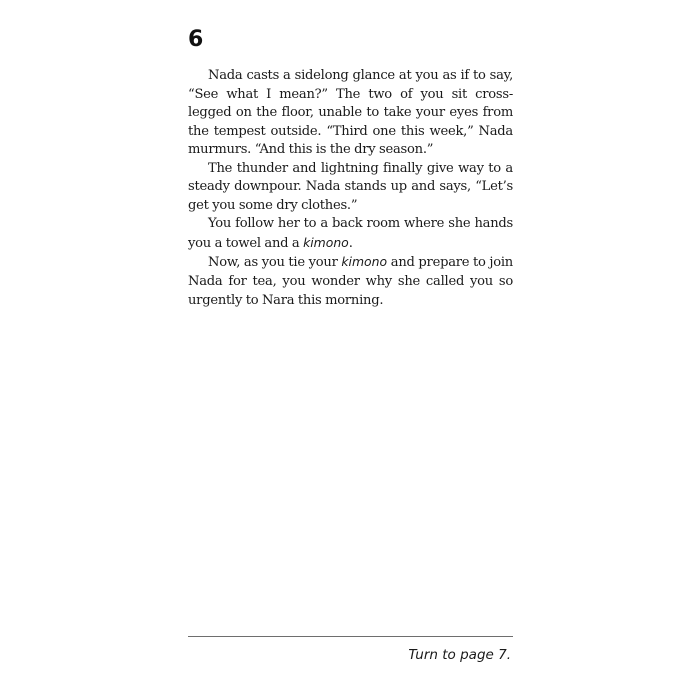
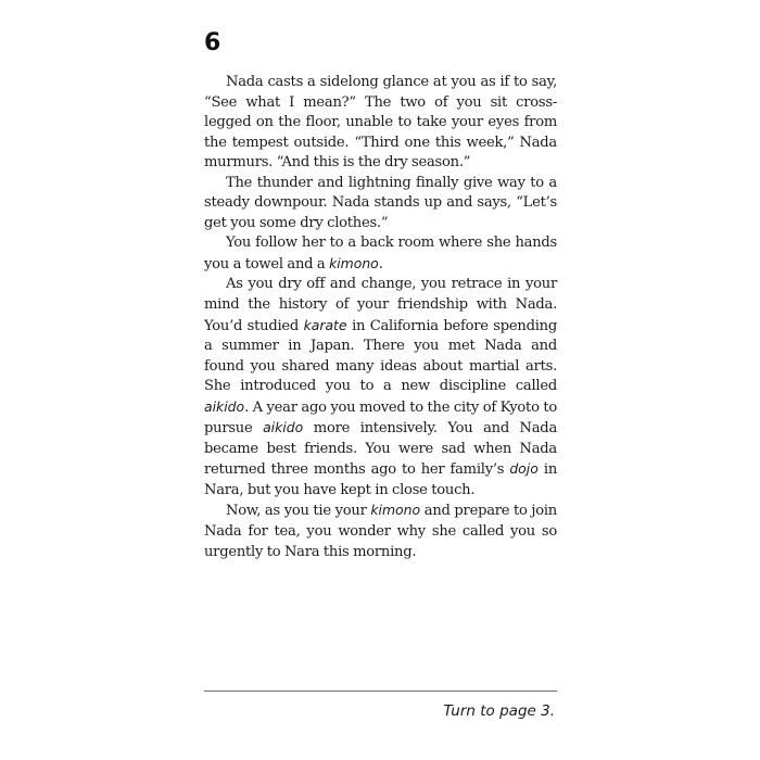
  6
  Nada casts a sidelong glance at you as if to say, “See what I mean?” The two of you sit cross-legged on the floor, unable to take your eyes from the tempest outside. “Third one this week,” Nada murmurs. “And this is the dry season.”
  The thunder and lightning finally give way to a steady downpour. Nada stands up and says, “Let’s get you some dry clothes.”
  You follow her to a back room where she hands you a towel and a kimono.
+ As you dry off and change, you retrace in your mind the history of your friendship with Nada. You’d studied karate in California before spending a summer in Japan. There you met Nada and found you shared many ideas about martial arts. She introduced you to a new discipline called aikido. A year ago you moved to the city of Kyoto to pursue aikido more intensively. You and Nada became best friends. You were sad when Nada returned three months ago to her family’s dojo in Nara, but you have kept in close touch.
  Now, as you tie your kimono and prepare to join Nada for tea, you wonder why she called you so urgently to Nara this morning.
- Turn to page 7.
+ Turn to page 3.
